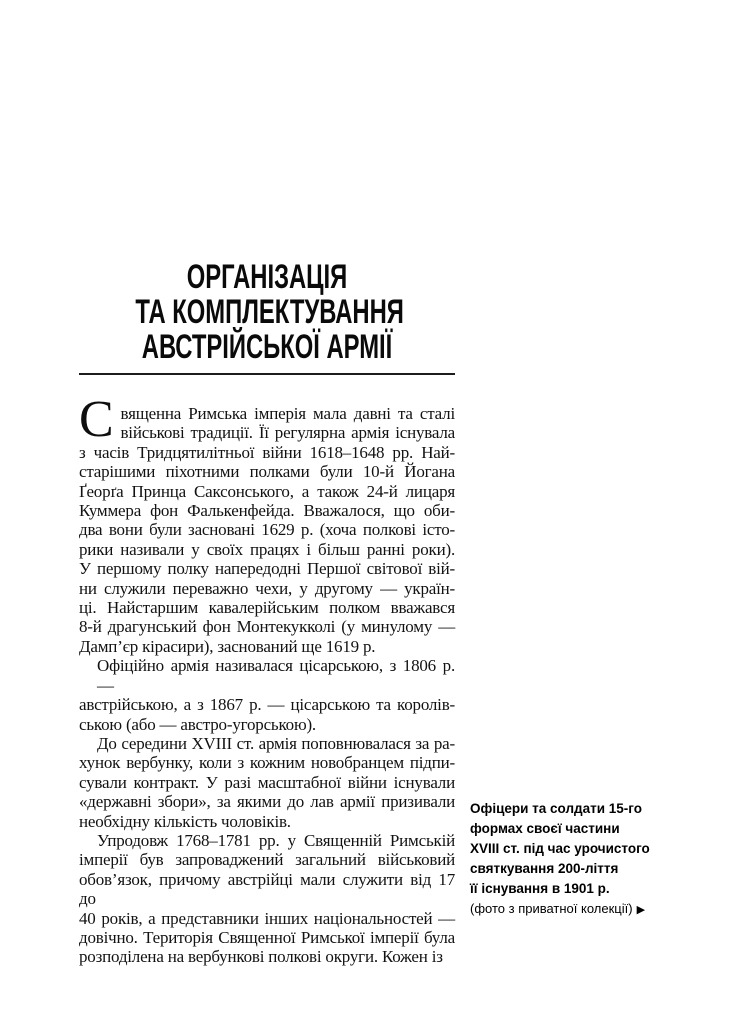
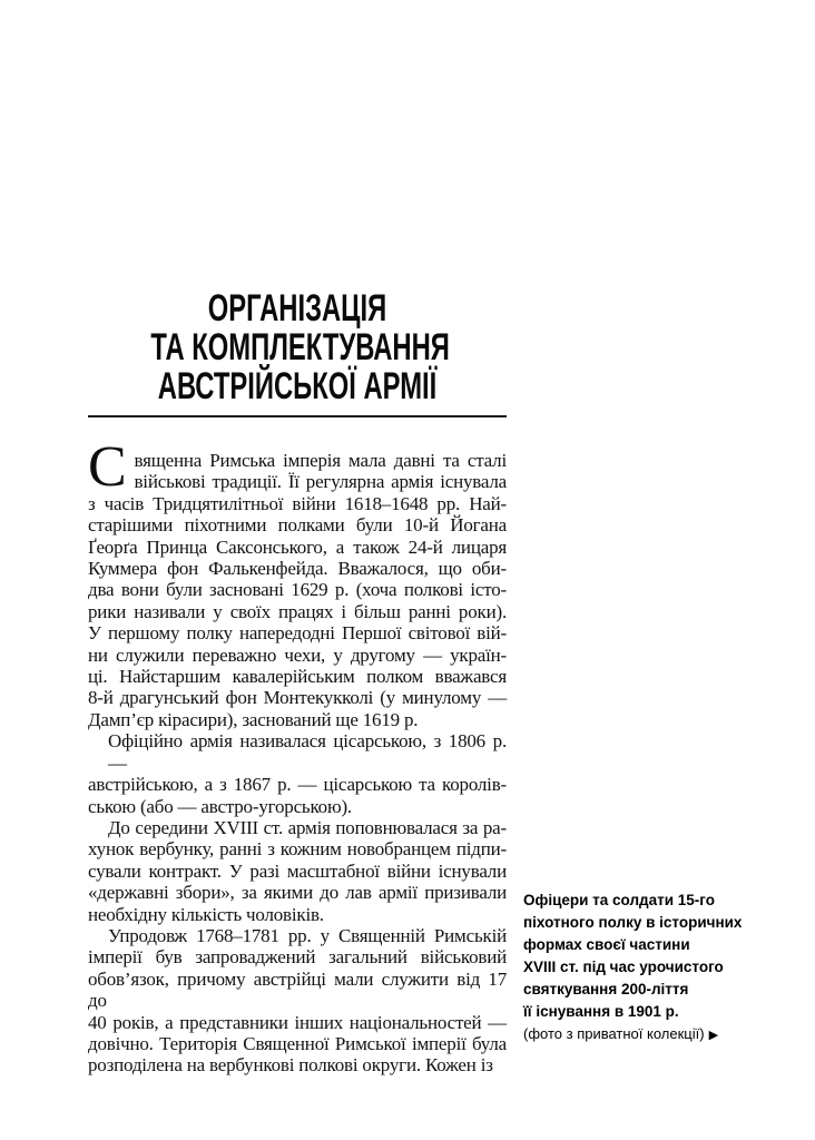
  ОРГАНІЗАЦІЯ
  ТА КОМПЛЕКТУВАННЯ
  АВСТРІЙСЬКОЇ АРМІЇ
  С
  вященна Римська імперія мала давні та сталі
  військові традиції. Її регулярна армія існувала
  з часів Тридцятилітньої війни 1618–1648 рр. Най-
  старішими піхотними полками були 10-й Йогана
  Ґеорґа Принца Саксонського, а також 24-й лицаря
  Куммера фон Фалькенфейда. Вважалося, що оби-
  два вони були засновані 1629 р. (хоча полкові істо-
  рики називали у своїх працях і більш ранні роки).
  У першому полку напередодні Першої світової вій-
  ни служили переважно чехи, у другому — україн-
  ці. Найстаршим кавалерійським полком вважався
  8-й драгунський фон Монтекукколі (у минулому —
  Дамп’єр кірасири), заснований ще 1619 р.
  Офіційно армія називалася цісарською, з 1806 р. —
  австрійською, а з 1867 р. — цісарською та королів-
  ською (або — австро-угорською).
  До середини XVIII ст. армія поповнювалася за ра-
- хунок вербунку, коли з кожним новобранцем підпи-
+ хунок вербунку, ранні з кожним новобранцем підпи-
  сували контракт. У разі масштабної війни існували
  «державні збори», за якими до лав армії призивали
  необхідну кількість чоловіків.
  Упродовж 1768–1781 рр. у Священній Римській
  імперії був запроваджений загальний військовий
  обов’язок, причому австрійці мали служити від 17 до
  40 років, а представники інших національностей —
  довічно. Територія Священної Римської імперії була
  розподілена на вербункові полкові округи. Кожен із
  Офіцери та солдати 15-го
+ піхотного полку в історичних
  формах своєї частини
  XVIII ст. під час урочистого
  святкування 200-ліття
  її існування в 1901 р.
  (фото з приватної колекції) ▶
